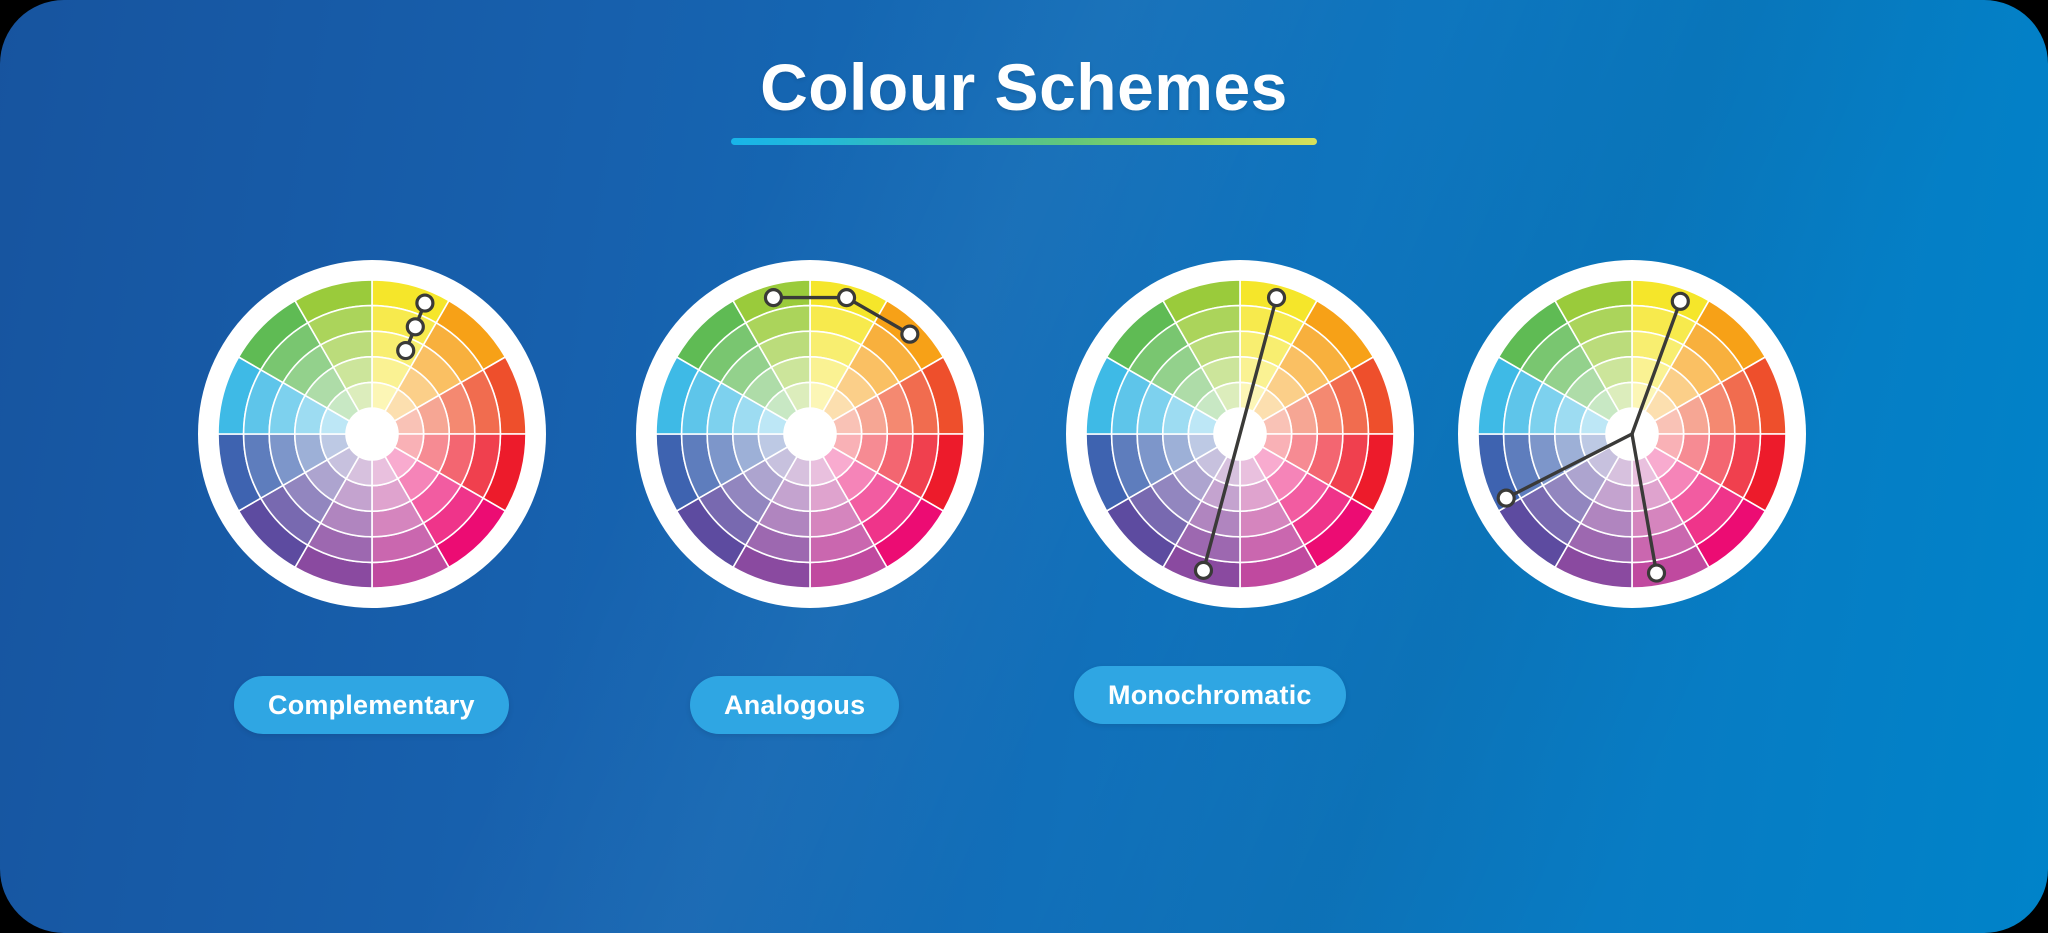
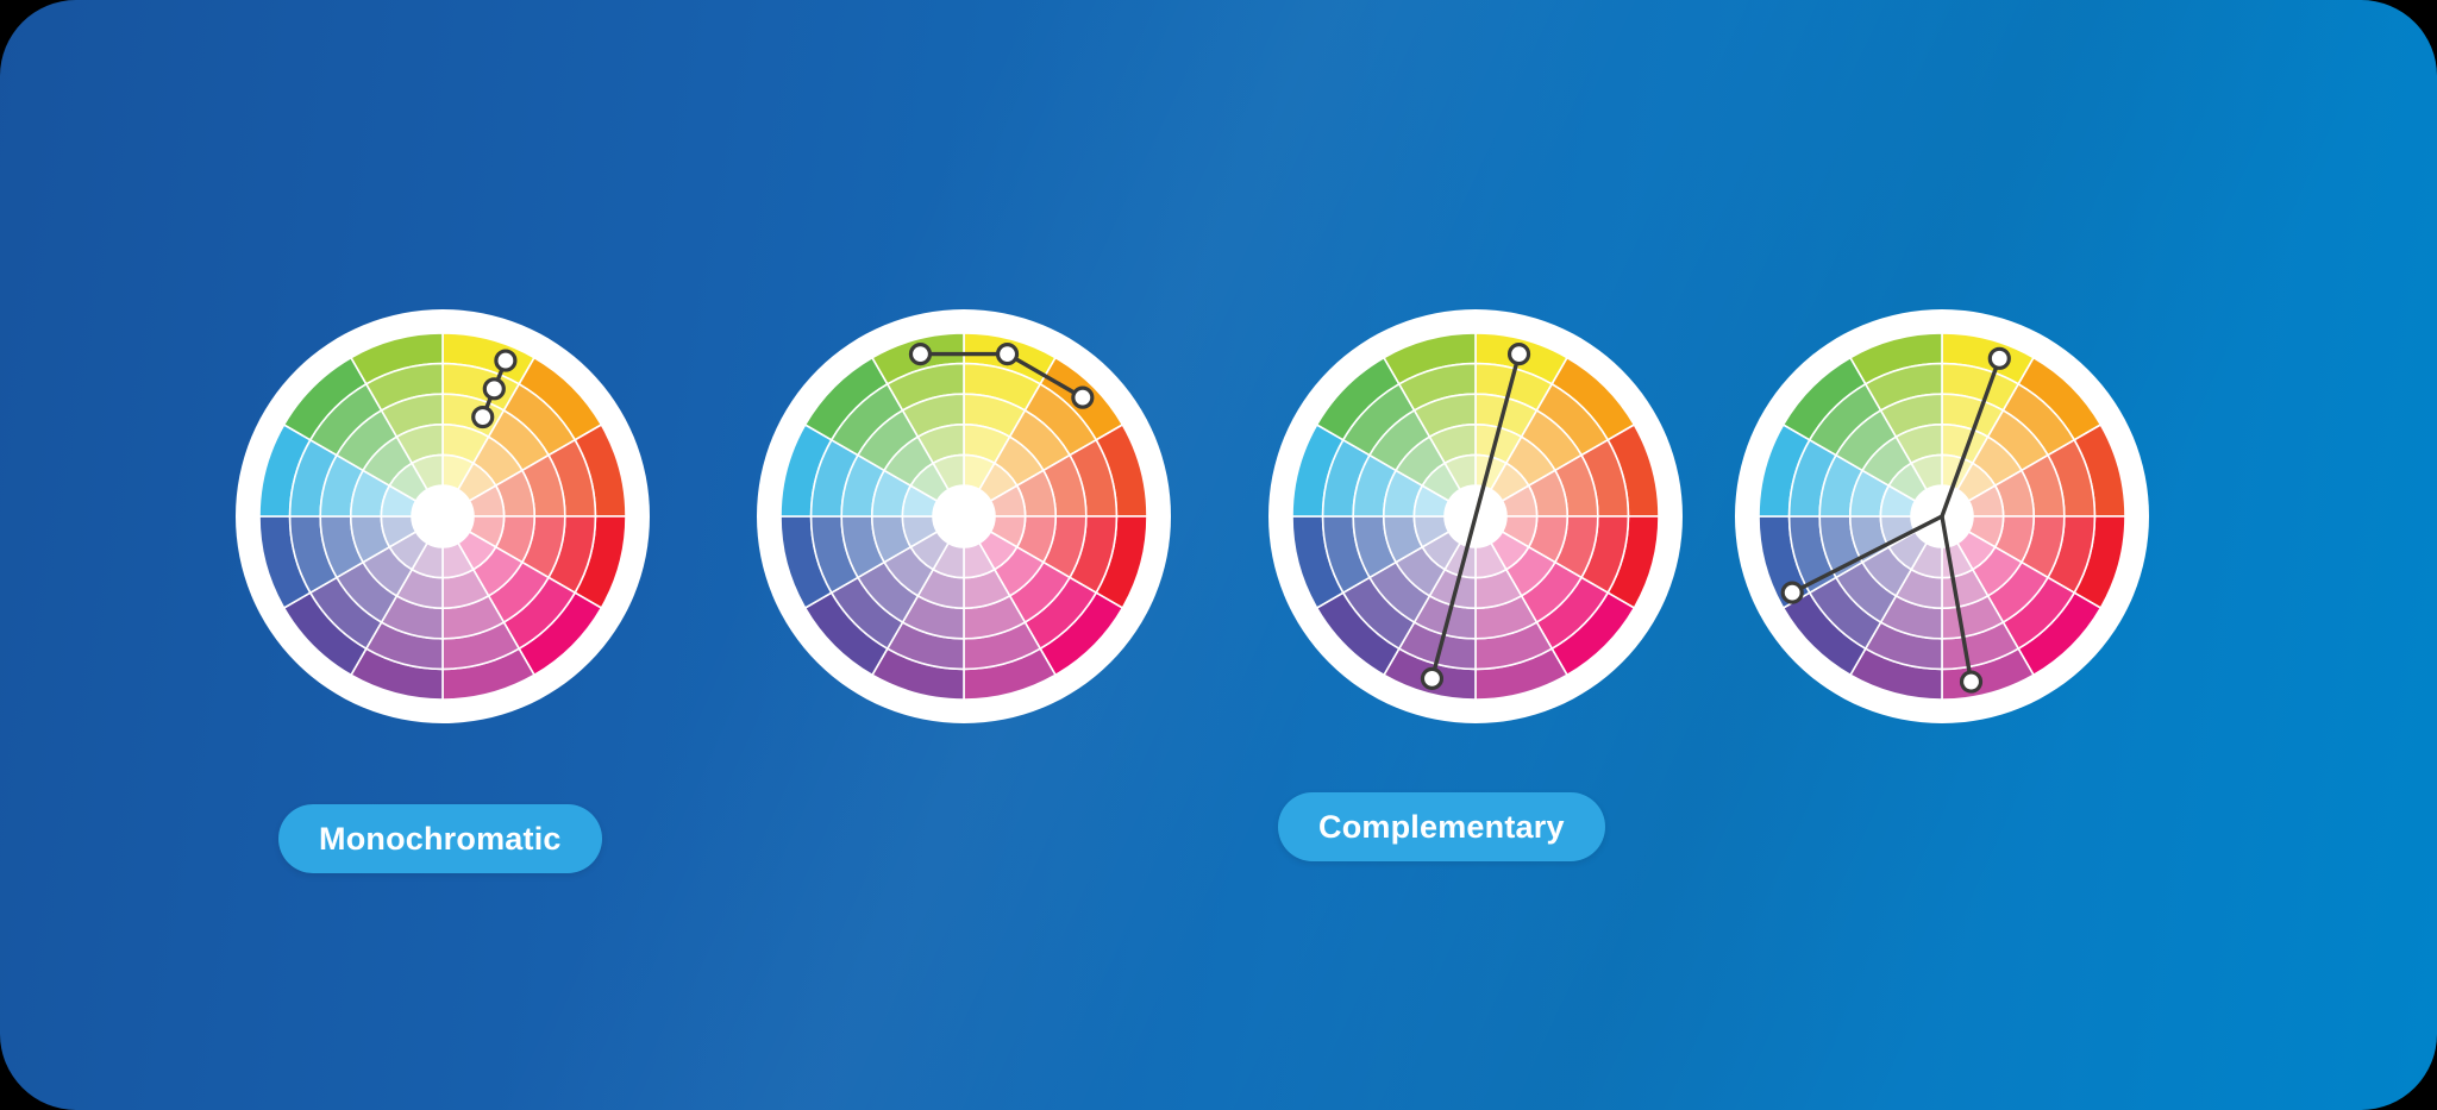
- Colour Schemes
- Complementary
+ Monochromatic
- Analogous
- Monochromatic
+ Complementary
